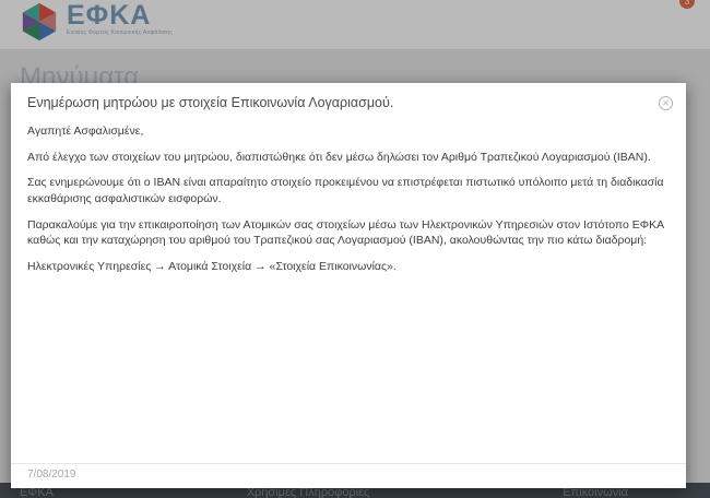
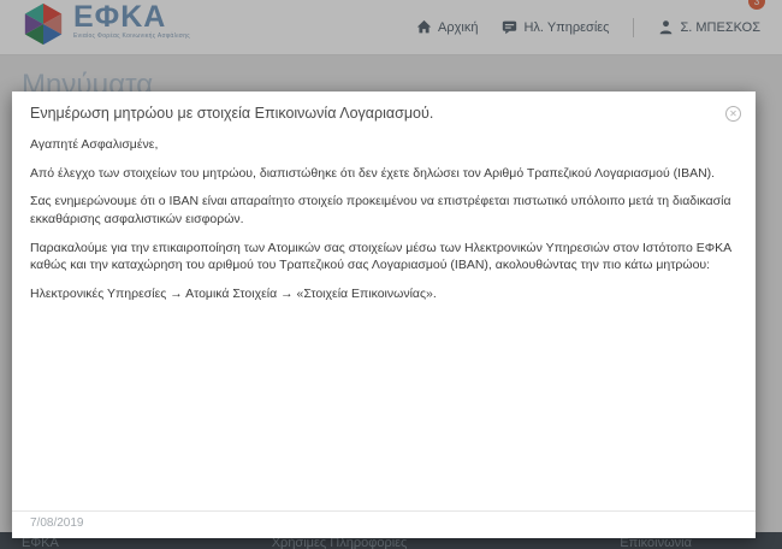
  ΕΦΚΑ
+ Αρχική
+ Ηλ. Υπηρεσίες
+ Σ. ΜΠΕΣΚΟΣ
  3
  Μηνύματα
  ΕΦΚΑ
  Χρήσιμες Πληροφορίες
  Επικοινωνία
  Ενημέρωση μητρώου με στοιχεία Επικοινωνία Λογαριασμού.
  ✕
  Αγαπητέ Ασφαλισμένε,
- Από έλεγχο των στοιχείων του μητρώου, διαπιστώθηκε ότι δεν μέσω δηλώσει τον Αριθμό Τραπεζικού Λογαριασμού (IBAN).
+ Από έλεγχο των στοιχείων του μητρώου, διαπιστώθηκε ότι δεν έχετε δηλώσει τον Αριθμό Τραπεζικού Λογαριασμού (IBAN).
  Σας ενημερώνουμε ότι ο IBAN είναι απαραίτητο στοιχείο προκειμένου να επιστρέφεται πιστωτικό υπόλοιπο μετά τη διαδικασία εκκαθάρισης ασφαλιστικών εισφορών.
- Παρακαλούμε για την επικαιροποίηση των Ατομικών σας στοιχείων μέσω των Ηλεκτρονικών Υπηρεσιών στον Ιστότοπο ΕΦΚΑ καθώς και την καταχώρηση του αριθμού του Τραπεζικού σας Λογαριασμού (IBAN), ακολουθώντας την πιο κάτω διαδρομή:
+ Παρακαλούμε για την επικαιροποίηση των Ατομικών σας στοιχείων μέσω των Ηλεκτρονικών Υπηρεσιών στον Ιστότοπο ΕΦΚΑ καθώς και την καταχώρηση του αριθμού του Τραπεζικού σας Λογαριασμού (IBAN), ακολουθώντας την πιο κάτω μητρώου:
  Ηλεκτρονικές Υπηρεσίες → Ατομικά Στοιχεία → «Στοιχεία Επικοινωνίας».
  7/08/2019
